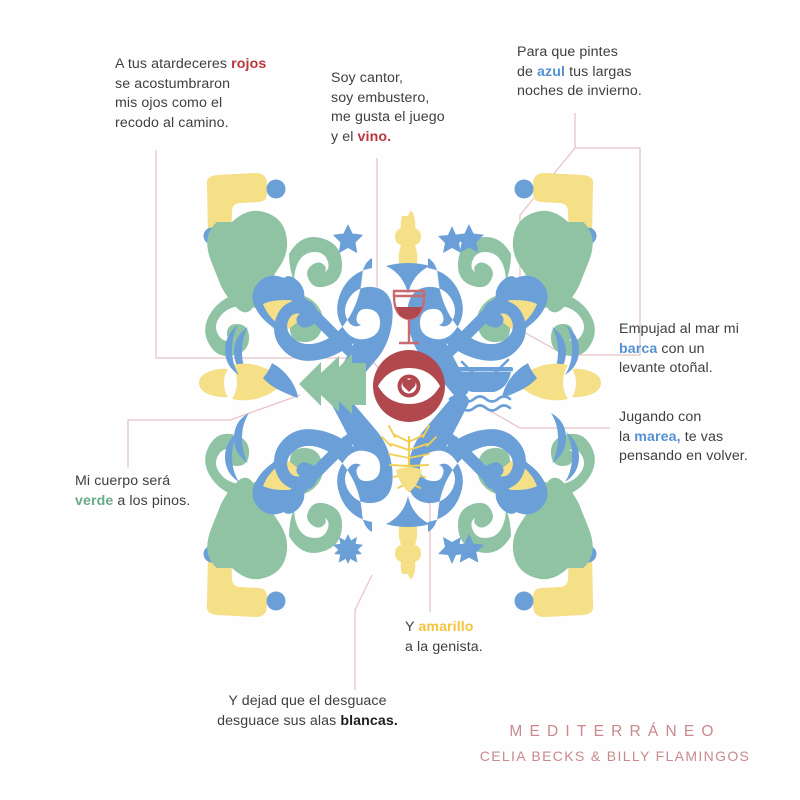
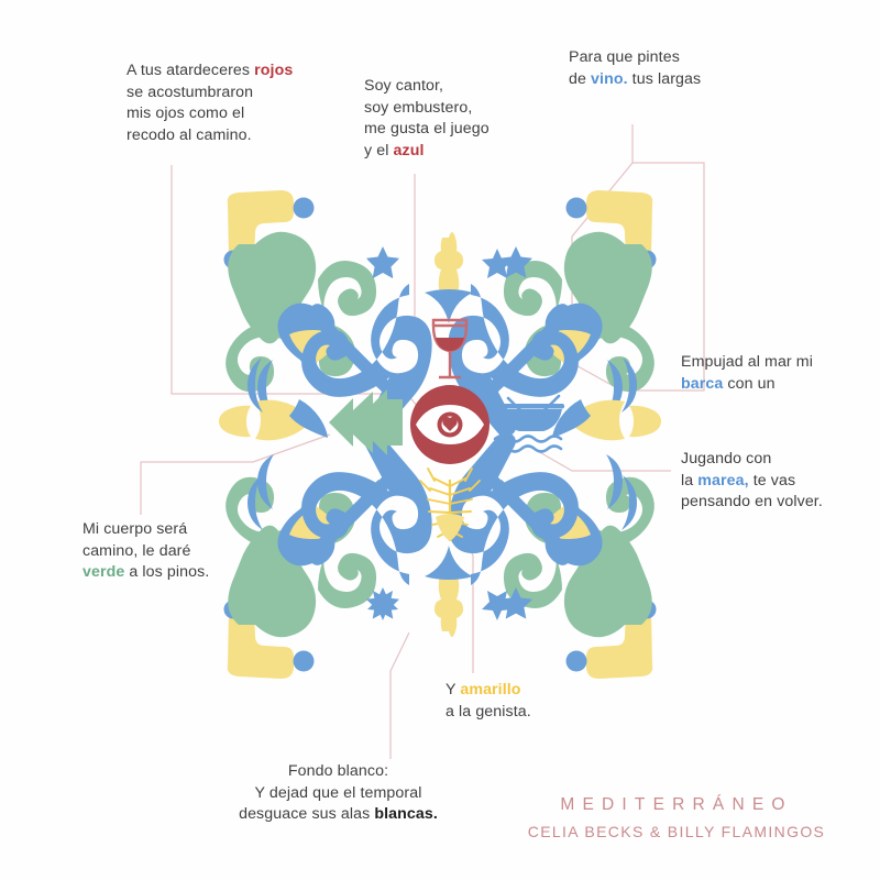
  A tus atardeceres rojos
  se acostumbraron
  mis ojos como el
  recodo al camino.
  Soy cantor,
  soy embustero,
  me gusta el juego
- y el vino.
+ y el azul
  Para que pintes
- de azul tus largas
+ de vino. tus largas
- noches de invierno.
  Empujad al mar mi
  barca con un
- levante otoñal.
  Jugando con
  la marea, te vas
  pensando en volver.
  Y amarillo
  a la genista.
+ Fondo blanco:
- Y dejad que el desguace
+ Y dejad que el temporal
  desguace sus alas blancas.
  Mi cuerpo será
+ camino, le daré
  verde a los pinos.
  MEDITERRÁNEO
  CELIA BECKS & BILLY FLAMINGOS
